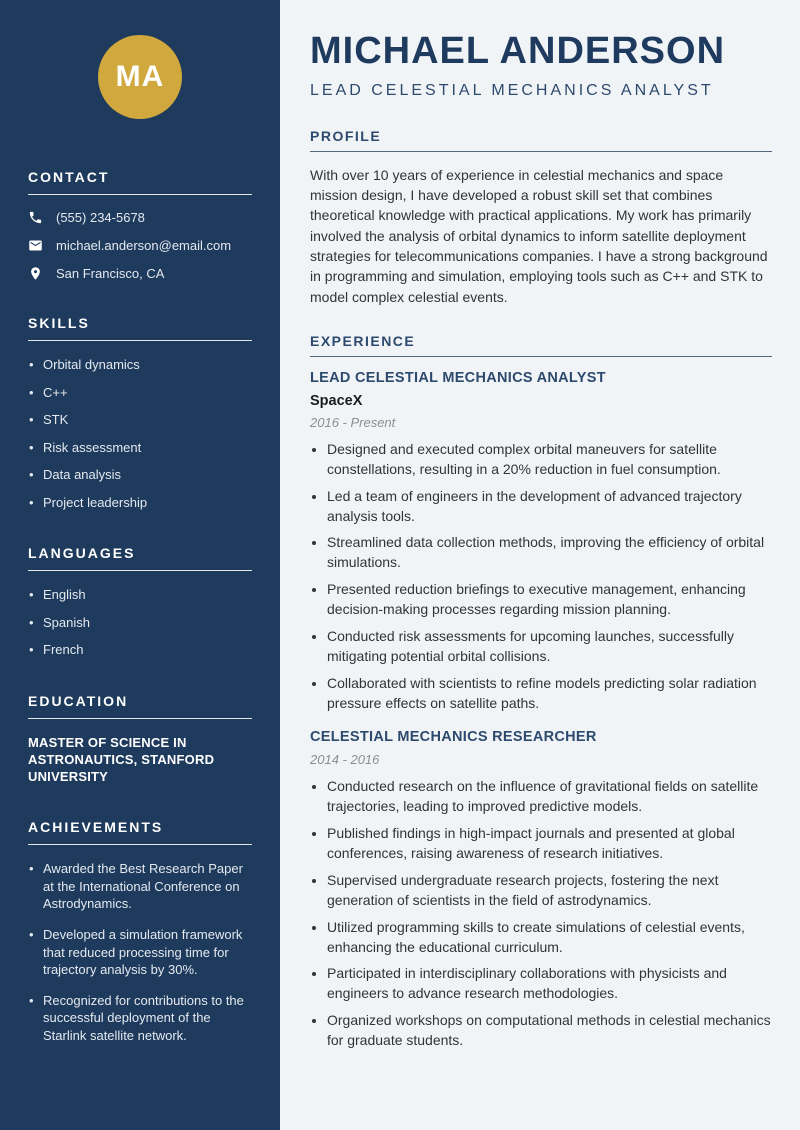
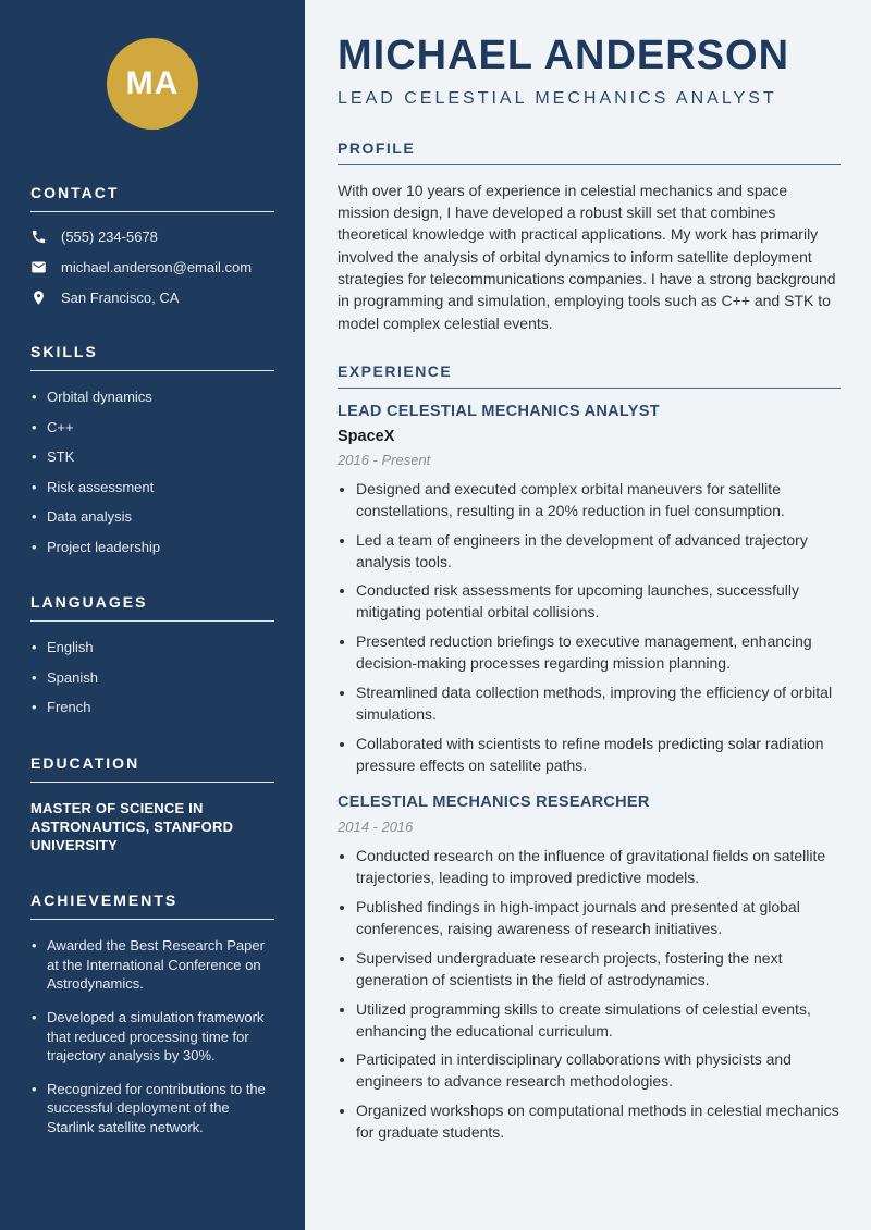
  MA
  CONTACT
  (555) 234-5678
  michael.anderson@email.com
  San Francisco, CA
  SKILLS
  Orbital dynamics
  C++
  STK
  Risk assessment
  Data analysis
  Project leadership
  LANGUAGES
  English
  Spanish
  French
  EDUCATION
  MASTER OF SCIENCE IN ASTRONAUTICS, STANFORD UNIVERSITY
  ACHIEVEMENTS
  Awarded the Best Research Paper at the International Conference on Astrodynamics.
  Developed a simulation framework that reduced processing time for trajectory analysis by 30%.
  Recognized for contributions to the successful deployment of the Starlink satellite network.
  MICHAEL ANDERSON
  LEAD CELESTIAL MECHANICS ANALYST
  PROFILE
  With over 10 years of experience in celestial mechanics and space mission design, I have developed a robust skill set that combines theoretical knowledge with practical applications. My work has primarily involved the analysis of orbital dynamics to inform satellite deployment strategies for telecommunications companies. I have a strong background in programming and simulation, employing tools such as C++ and STK to model complex celestial events.
  EXPERIENCE
  LEAD CELESTIAL MECHANICS ANALYST
  SpaceX
  2016 - Present
  Designed and executed complex orbital maneuvers for satellite constellations, resulting in a 20% reduction in fuel consumption.
  Led a team of engineers in the development of advanced trajectory analysis tools.
- Streamlined data collection methods, improving the efficiency of orbital simulations.
+ Conducted risk assessments for upcoming launches, successfully mitigating potential orbital collisions.
  Presented reduction briefings to executive management, enhancing decision-making processes regarding mission planning.
- Conducted risk assessments for upcoming launches, successfully mitigating potential orbital collisions.
+ Streamlined data collection methods, improving the efficiency of orbital simulations.
  Collaborated with scientists to refine models predicting solar radiation pressure effects on satellite paths.
  CELESTIAL MECHANICS RESEARCHER
  2014 - 2016
  Conducted research on the influence of gravitational fields on satellite trajectories, leading to improved predictive models.
  Published findings in high-impact journals and presented at global conferences, raising awareness of research initiatives.
  Supervised undergraduate research projects, fostering the next generation of scientists in the field of astrodynamics.
  Utilized programming skills to create simulations of celestial events, enhancing the educational curriculum.
  Participated in interdisciplinary collaborations with physicists and engineers to advance research methodologies.
  Organized workshops on computational methods in celestial mechanics for graduate students.
